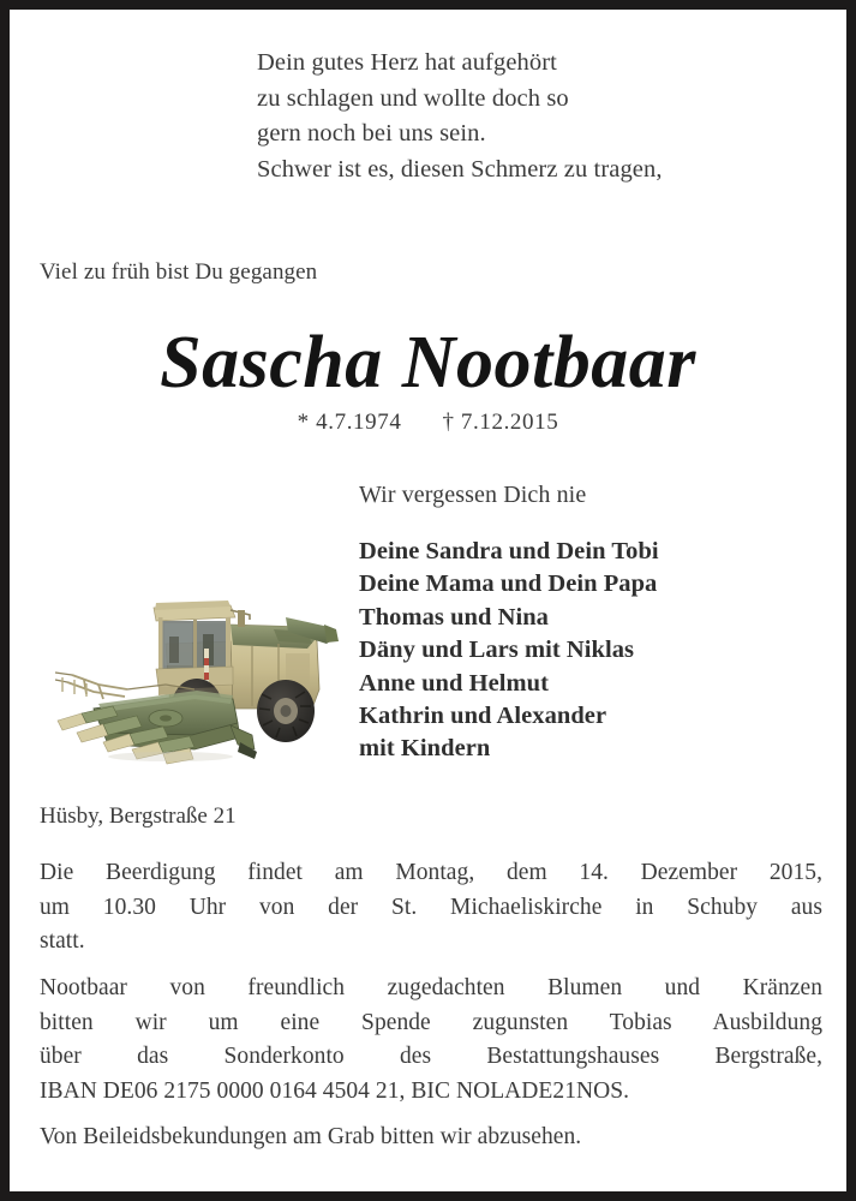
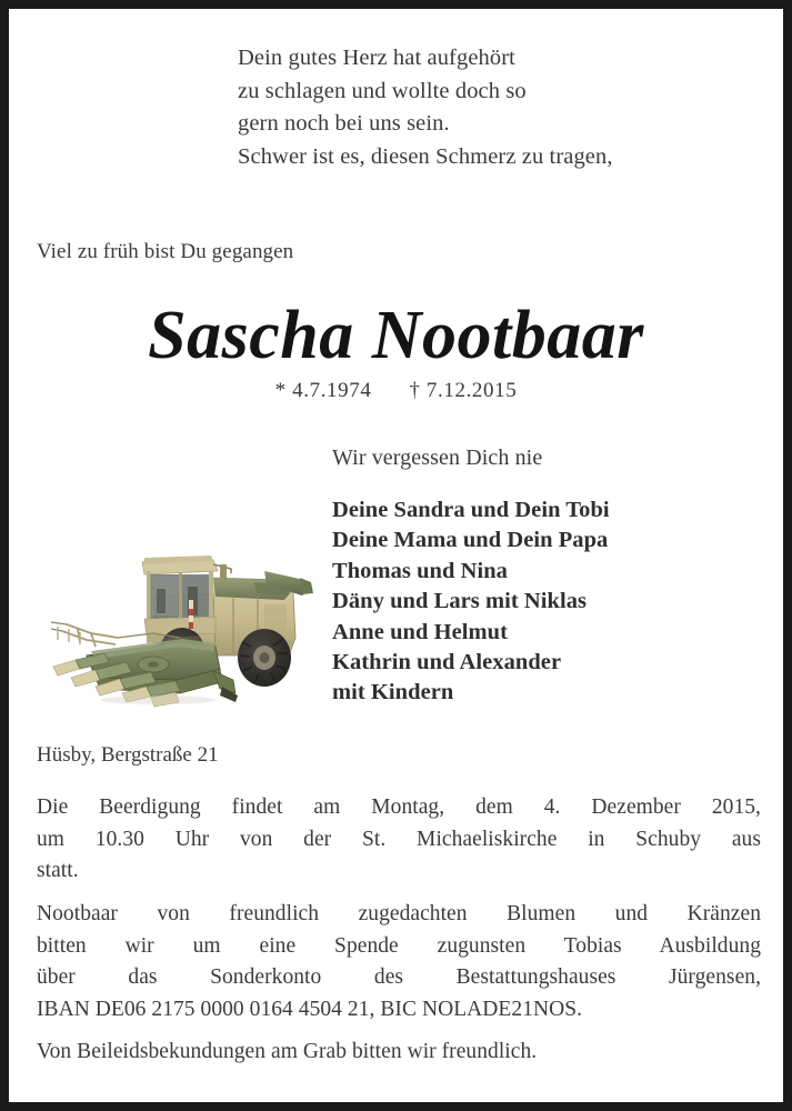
  Dein gutes Herz hat aufgehört
  zu schlagen und wollte doch so
  gern noch bei uns sein.
  Schwer ist es, diesen Schmerz zu tragen,
  Viel zu früh bist Du gegangen
  Sascha Nootbaar
  * 4.7.1974 † 7.12.2015
  Wir vergessen Dich nie
  Deine Sandra und Dein Tobi
  Deine Mama und Dein Papa
  Thomas und Nina
  Däny und Lars mit Niklas
  Anne und Helmut
  Kathrin und Alexander
  mit Kindern
  Hüsby, Bergstraße 21
- Die Beerdigung findet am Montag, dem 14. Dezember 2015,
+ Die Beerdigung findet am Montag, dem 4. Dezember 2015,
  um 10.30 Uhr von der St. Michaeliskirche in Schuby aus
  statt.
  Nootbaar von freundlich zugedachten Blumen und Kränzen
  bitten wir um eine Spende zugunsten Tobias Ausbildung
- über das Sonderkonto des Bestattungshauses Bergstraße,
+ über das Sonderkonto des Bestattungshauses Jürgensen,
  IBAN DE06 2175 0000 0164 4504 21, BIC NOLADE21NOS.
- Von Beileidsbekundungen am Grab bitten wir abzusehen.
+ Von Beileidsbekundungen am Grab bitten wir freundlich.
